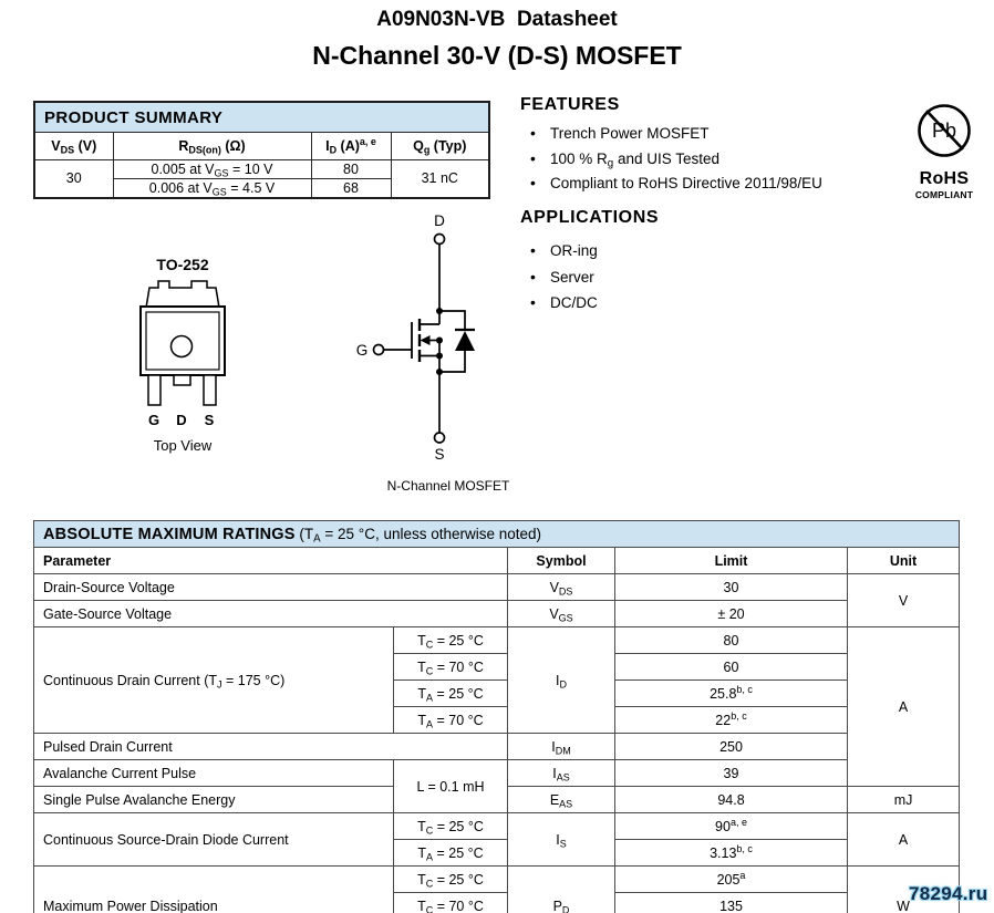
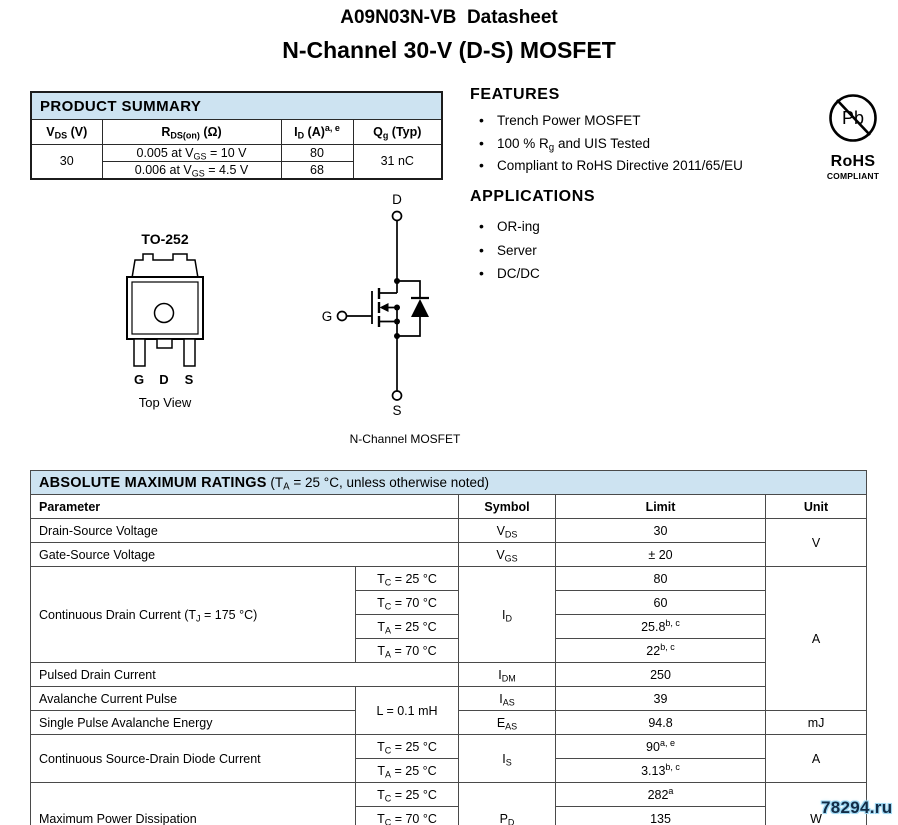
  A09N03N-VB Datasheet
  N-Channel 30-V (D-S) MOSFET
  PRODUCT SUMMARY
  VDS (V)	RDS(on) (Ω)	ID (A)a, e	Qg (Typ)
  30	0.005 at VGS = 10 V	80	31 nC
  0.006 at VGS = 4.5 V	68
  FEATURES
  Trench Power MOSFET
  100 % Rg and UIS Tested
- Compliant to RoHS Directive 2011/98/EU
+ Compliant to RoHS Directive 2011/65/EU
  Pb
  RoHS
  COMPLIANT
  APPLICATIONS
  OR-ing
  Server
  DC/DC
  TO-252
  G
  D
  S
  Top View
  D
  G
  S
  N-Channel MOSFET
  ABSOLUTE MAXIMUM RATINGS (TA = 25 °C, unless otherwise noted)
  Parameter	Symbol	Limit	Unit
  Drain-Source Voltage	VDS	30	V
  Gate-Source Voltage	VGS	± 20
  Continuous Drain Current (TJ = 175 °C)	TC = 25 °C	ID	80	A
  TC = 70 °C	60
  TA = 25 °C	25.8b, c
  TA = 70 °C	22b, c
  Pulsed Drain Current	IDM	250
  Avalanche Current Pulse	L = 0.1 mH	IAS	39
  Single Pulse Avalanche Energy	EAS	94.8	mJ
  Continuous Source-Drain Diode Current	TC = 25 °C	IS	90a, e	A
  TA = 25 °C	3.13b, c
- Maximum Power Dissipation	TC = 25 °C	PD	205a	W
+ Maximum Power Dissipation	TC = 25 °C	PD	282a	W
  TC = 70 °C	135
  78294.ru
